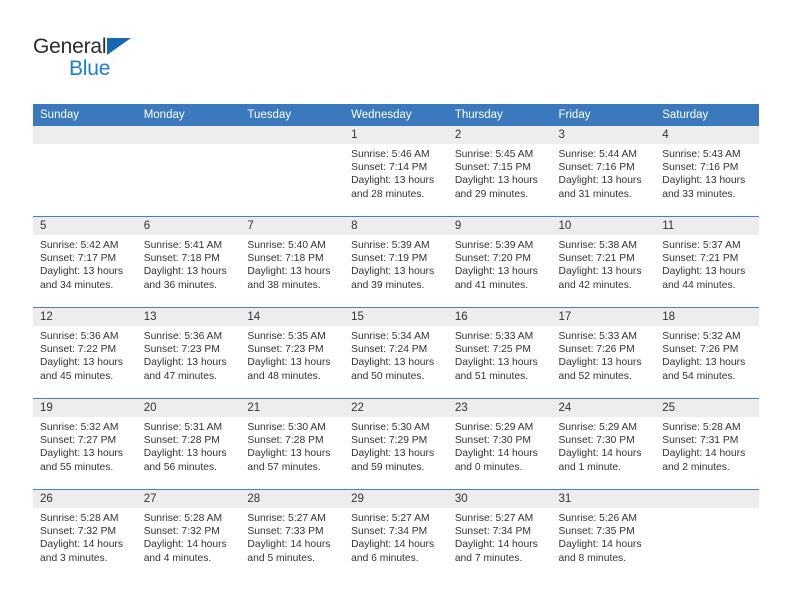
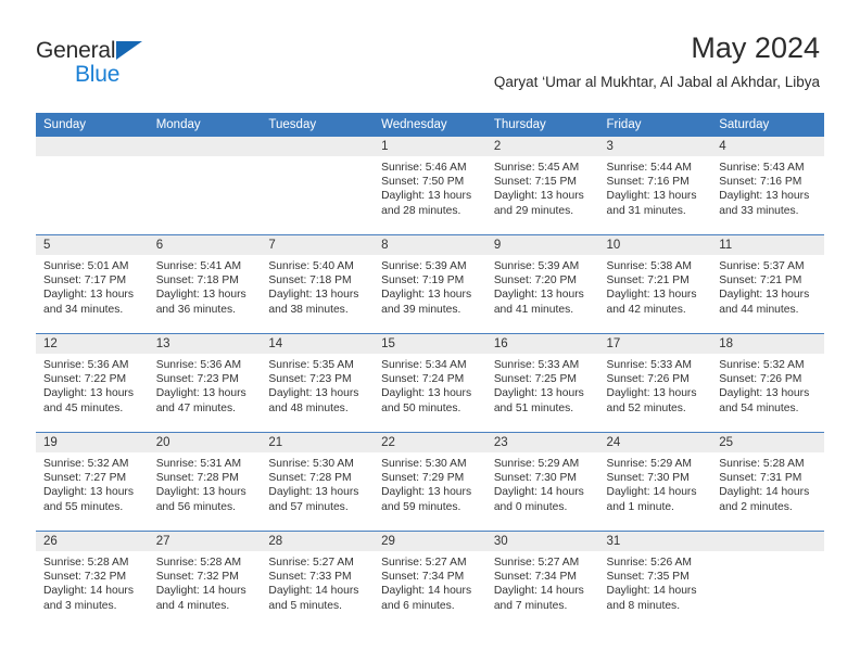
  General
  Blue
+ May 2024
+ Qaryat ‘Umar al Mukhtar, Al Jabal al Akhdar, Libya
  Sunday	Monday	Tuesday	Wednesday	Thursday	Friday	Saturday
- 			1Sunrise: 5:46 AMSunset: 7:14 PMDaylight: 13 hours and 28 minutes.	2Sunrise: 5:45 AMSunset: 7:15 PMDaylight: 13 hours and 29 minutes.	3Sunrise: 5:44 AMSunset: 7:16 PMDaylight: 13 hours and 31 minutes.	4Sunrise: 5:43 AMSunset: 7:16 PMDaylight: 13 hours and 33 minutes.
+ 			1Sunrise: 5:46 AMSunset: 7:50 PMDaylight: 13 hours and 28 minutes.	2Sunrise: 5:45 AMSunset: 7:15 PMDaylight: 13 hours and 29 minutes.	3Sunrise: 5:44 AMSunset: 7:16 PMDaylight: 13 hours and 31 minutes.	4Sunrise: 5:43 AMSunset: 7:16 PMDaylight: 13 hours and 33 minutes.
- 5Sunrise: 5:42 AMSunset: 7:17 PMDaylight: 13 hours and 34 minutes.	6Sunrise: 5:41 AMSunset: 7:18 PMDaylight: 13 hours and 36 minutes.	7Sunrise: 5:40 AMSunset: 7:18 PMDaylight: 13 hours and 38 minutes.	8Sunrise: 5:39 AMSunset: 7:19 PMDaylight: 13 hours and 39 minutes.	9Sunrise: 5:39 AMSunset: 7:20 PMDaylight: 13 hours and 41 minutes.	10Sunrise: 5:38 AMSunset: 7:21 PMDaylight: 13 hours and 42 minutes.	11Sunrise: 5:37 AMSunset: 7:21 PMDaylight: 13 hours and 44 minutes.
+ 5Sunrise: 5:01 AMSunset: 7:17 PMDaylight: 13 hours and 34 minutes.	6Sunrise: 5:41 AMSunset: 7:18 PMDaylight: 13 hours and 36 minutes.	7Sunrise: 5:40 AMSunset: 7:18 PMDaylight: 13 hours and 38 minutes.	8Sunrise: 5:39 AMSunset: 7:19 PMDaylight: 13 hours and 39 minutes.	9Sunrise: 5:39 AMSunset: 7:20 PMDaylight: 13 hours and 41 minutes.	10Sunrise: 5:38 AMSunset: 7:21 PMDaylight: 13 hours and 42 minutes.	11Sunrise: 5:37 AMSunset: 7:21 PMDaylight: 13 hours and 44 minutes.
  12Sunrise: 5:36 AMSunset: 7:22 PMDaylight: 13 hours and 45 minutes.	13Sunrise: 5:36 AMSunset: 7:23 PMDaylight: 13 hours and 47 minutes.	14Sunrise: 5:35 AMSunset: 7:23 PMDaylight: 13 hours and 48 minutes.	15Sunrise: 5:34 AMSunset: 7:24 PMDaylight: 13 hours and 50 minutes.	16Sunrise: 5:33 AMSunset: 7:25 PMDaylight: 13 hours and 51 minutes.	17Sunrise: 5:33 AMSunset: 7:26 PMDaylight: 13 hours and 52 minutes.	18Sunrise: 5:32 AMSunset: 7:26 PMDaylight: 13 hours and 54 minutes.
  19Sunrise: 5:32 AMSunset: 7:27 PMDaylight: 13 hours and 55 minutes.	20Sunrise: 5:31 AMSunset: 7:28 PMDaylight: 13 hours and 56 minutes.	21Sunrise: 5:30 AMSunset: 7:28 PMDaylight: 13 hours and 57 minutes.	22Sunrise: 5:30 AMSunset: 7:29 PMDaylight: 13 hours and 59 minutes.	23Sunrise: 5:29 AMSunset: 7:30 PMDaylight: 14 hours and 0 minutes.	24Sunrise: 5:29 AMSunset: 7:30 PMDaylight: 14 hours and 1 minute.	25Sunrise: 5:28 AMSunset: 7:31 PMDaylight: 14 hours and 2 minutes.
  26Sunrise: 5:28 AMSunset: 7:32 PMDaylight: 14 hours and 3 minutes.	27Sunrise: 5:28 AMSunset: 7:32 PMDaylight: 14 hours and 4 minutes.	28Sunrise: 5:27 AMSunset: 7:33 PMDaylight: 14 hours and 5 minutes.	29Sunrise: 5:27 AMSunset: 7:34 PMDaylight: 14 hours and 6 minutes.	30Sunrise: 5:27 AMSunset: 7:34 PMDaylight: 14 hours and 7 minutes.	31Sunrise: 5:26 AMSunset: 7:35 PMDaylight: 14 hours and 8 minutes.
